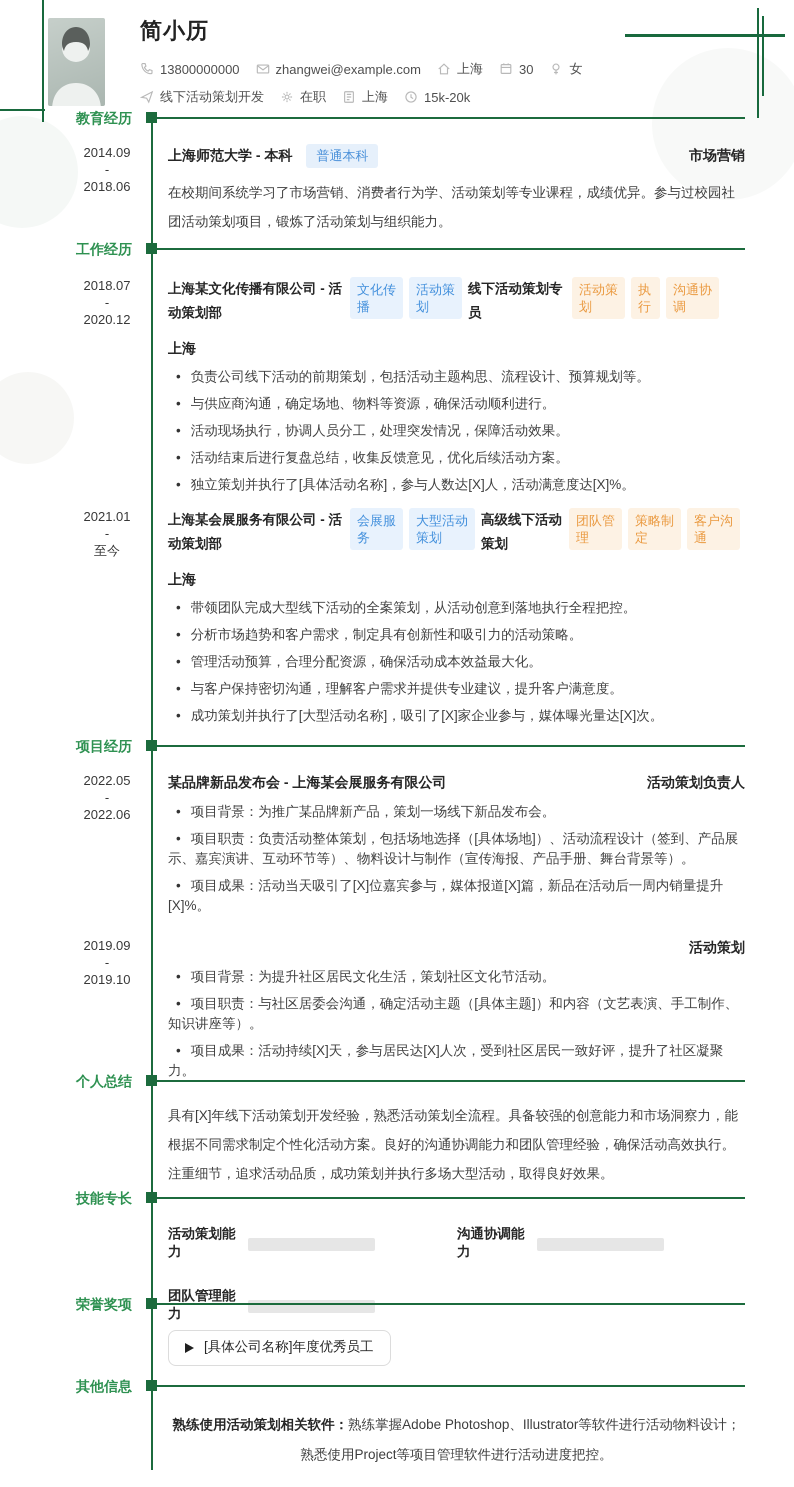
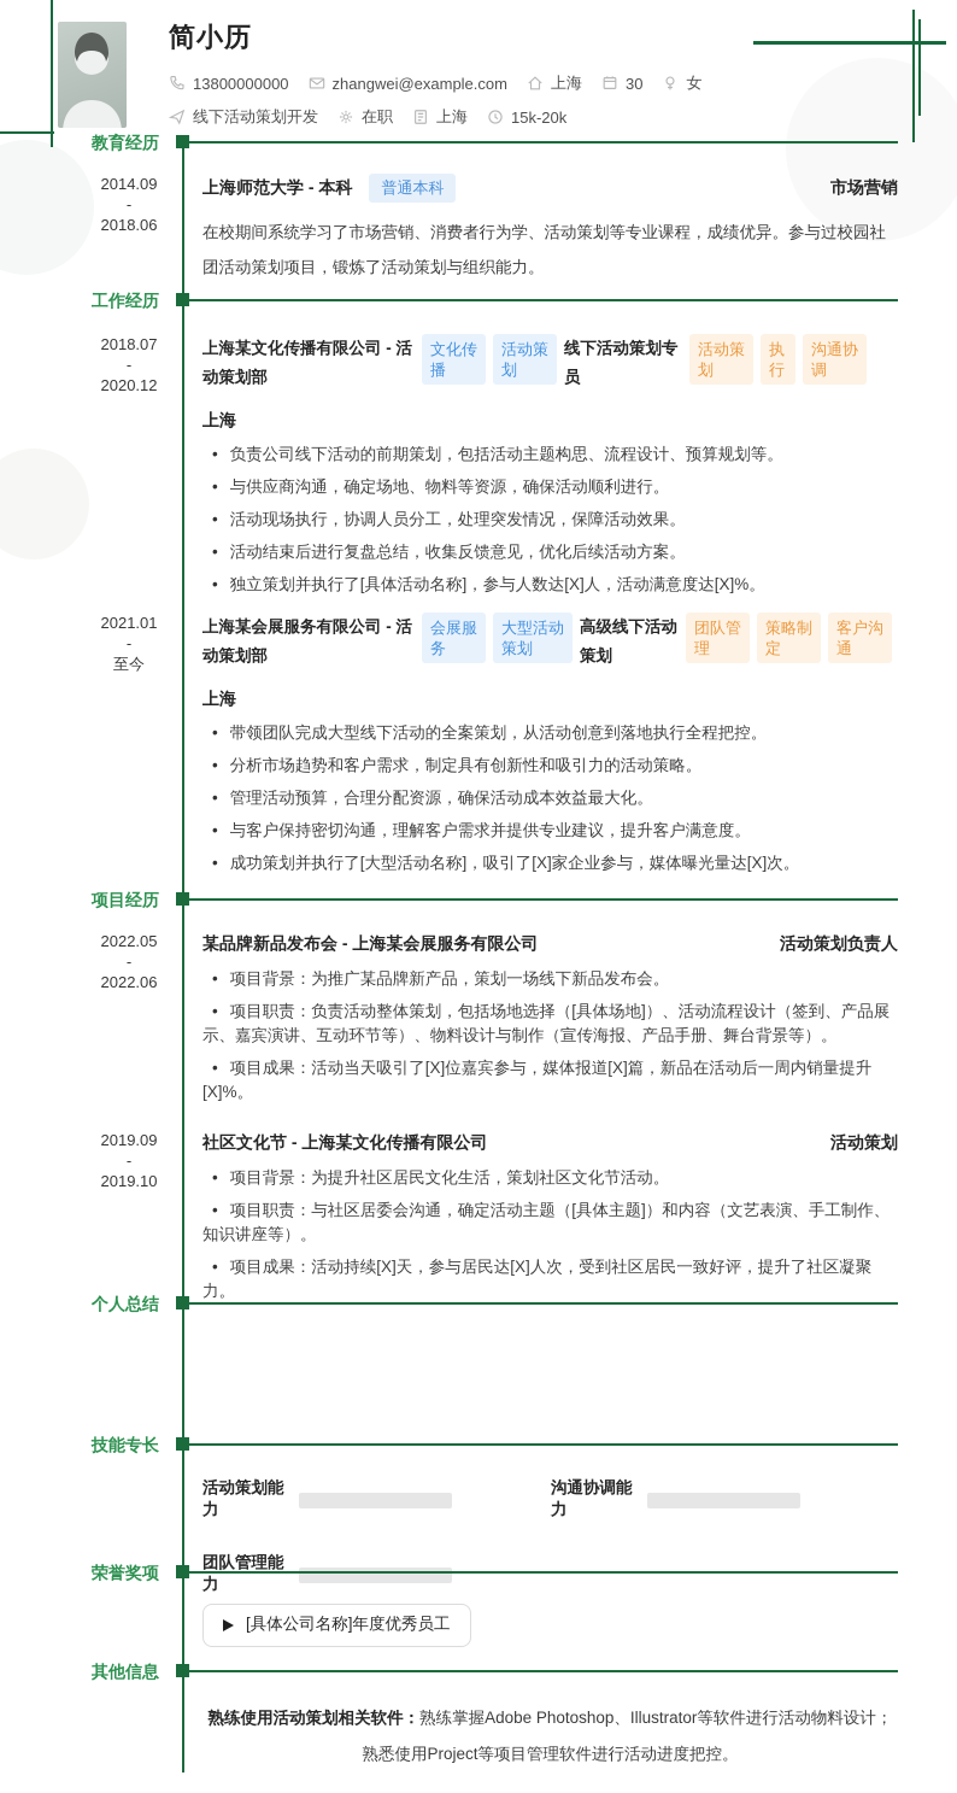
  简小历
  13800000000
  zhangwei@example.com
  上海
  30
  女
  线下活动策划开发
  在职
  上海
  15k-20k
  教育经历
  2014.09
  -
  2018.06
  上海师范大学 - 本科
  普通本科
  市场营销
  在校期间系统学习了市场营销、消费者行为学、活动策划等专业课程，成绩优异。参与过校园社团活动策划项目，锻炼了活动策划与组织能力。
  工作经历
  2018.07
  -
  2020.12
  上海某文化传播有限公司 - 活动策划部
  文化传播
  活动策划
  线下活动策划专员
  活动策划
  执行
  沟通协调
  上海
  • 负责公司线下活动的前期策划，包括活动主题构思、流程设计、预算规划等。
  • 与供应商沟通，确定场地、物料等资源，确保活动顺利进行。
  • 活动现场执行，协调人员分工，处理突发情况，保障活动效果。
  • 活动结束后进行复盘总结，收集反馈意见，优化后续活动方案。
  • 独立策划并执行了[具体活动名称]，参与人数达[X]人，活动满意度达[X]%。
  2021.01
  -
  至今
  上海某会展服务有限公司 - 活动策划部
  会展服务
  大型活动策划
  高级线下活动策划
  团队管理
  策略制定
  客户沟通
  上海
  • 带领团队完成大型线下活动的全案策划，从活动创意到落地执行全程把控。
  • 分析市场趋势和客户需求，制定具有创新性和吸引力的活动策略。
  • 管理活动预算，合理分配资源，确保活动成本效益最大化。
  • 与客户保持密切沟通，理解客户需求并提供专业建议，提升客户满意度。
  • 成功策划并执行了[大型活动名称]，吸引了[X]家企业参与，媒体曝光量达[X]次。
  项目经历
  2022.05
  -
  2022.06
  某品牌新品发布会 - 上海某会展服务有限公司
  活动策划负责人
  • 项目背景：为推广某品牌新产品，策划一场线下新品发布会。
  • 项目职责：负责活动整体策划，包括场地选择（[具体场地]）、活动流程设计（签到、产品展示、嘉宾演讲、互动环节等）、物料设计与制作（宣传海报、产品手册、舞台背景等）。
  • 项目成果：活动当天吸引了[X]位嘉宾参与，媒体报道[X]篇，新品在活动后一周内销量提升[X]%。
  2019.09
  -
  2019.10
+ 社区文化节 - 上海某文化传播有限公司
  活动策划
  • 项目背景：为提升社区居民文化生活，策划社区文化节活动。
  • 项目职责：与社区居委会沟通，确定活动主题（[具体主题]）和内容（文艺表演、手工制作、知识讲座等）。
  • 项目成果：活动持续[X]天，参与居民达[X]人次，受到社区居民一致好评，提升了社区凝聚力。
  个人总结
- 具有[X]年线下活动策划开发经验，熟悉活动策划全流程。具备较强的创意能力和市场洞察力，能根据不同需求制定个性化活动方案。良好的沟通协调能力和团队管理经验，确保活动高效执行。注重细节，追求活动品质，成功策划并执行多场大型活动，取得良好效果。
  技能专长
  活动策划能力
  沟通协调能力
  团队管理能力
  荣誉奖项
  [具体公司名称]年度优秀员工
  其他信息
  熟练使用活动策划相关软件：熟练掌握Adobe Photoshop、Illustrator等软件进行活动物料设计；熟悉使用Project等项目管理软件进行活动进度把控。
